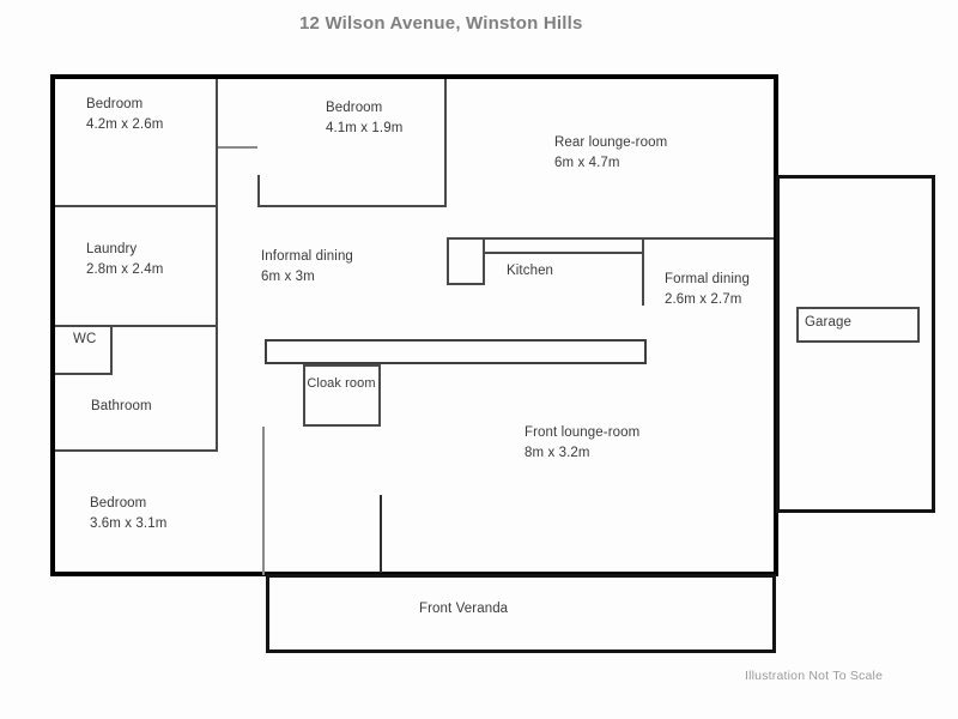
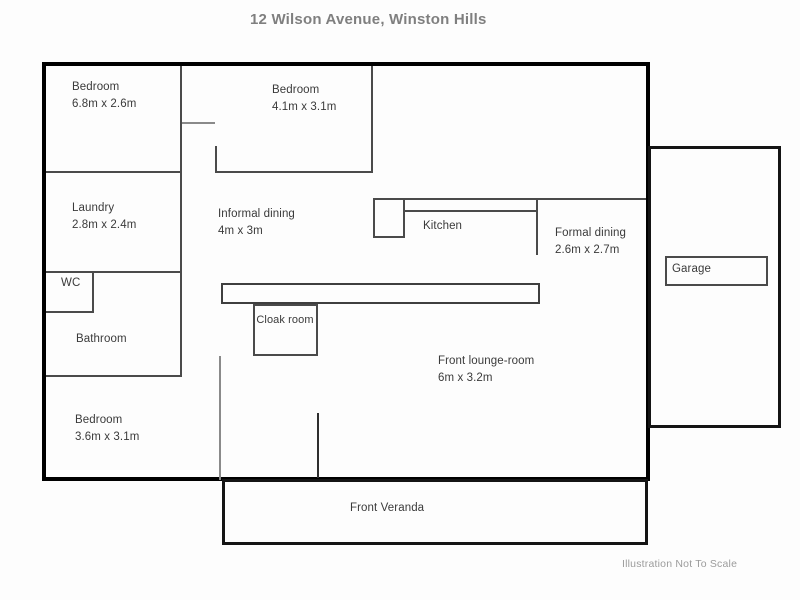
  12 Wilson Avenue, Winston Hills
  Illustration Not To Scale
  Bedroom
- 4.2m x 2.6m
+ 6.8m x 2.6m
  Bedroom
- 4.1m x 1.9m
+ 4.1m x 3.1m
- Rear lounge-room
- 6m x 4.7m
  Laundry
  2.8m x 2.4m
  Informal dining
- 6m x 3m
+ 4m x 3m
  Kitchen
  Formal dining
  2.6m x 2.7m
  WC
  Bathroom
  Cloak room
  Front lounge-room
- 8m x 3.2m
+ 6m x 3.2m
  Bedroom
  3.6m x 3.1m
  Garage
  Front Veranda
